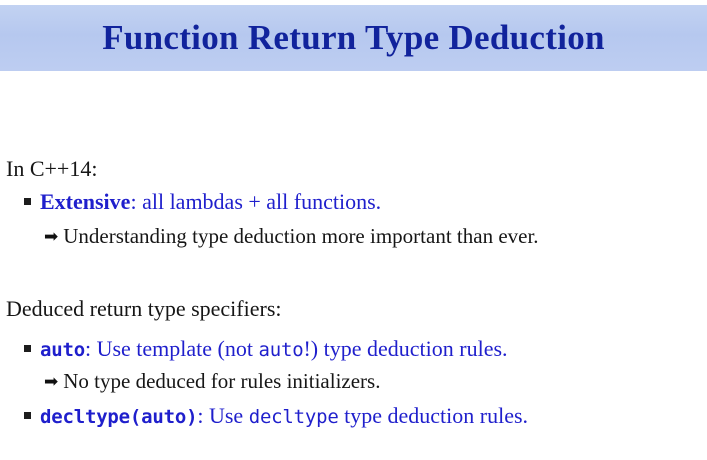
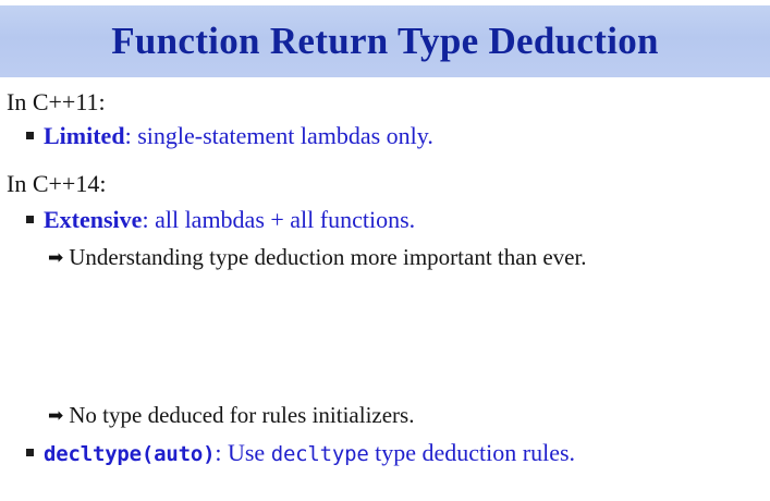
  Function Return Type Deduction
+ In C++11:
+ Limited: single-statement lambdas only.
  In C++14:
  Extensive: all lambdas + all functions.
  ➡
  Understanding type deduction more important than ever.
- Deduced return type specifiers:
- auto: Use template (not auto!) type deduction rules.
  ➡
  No type deduced for rules initializers.
  decltype(auto): Use decltype type deduction rules.
